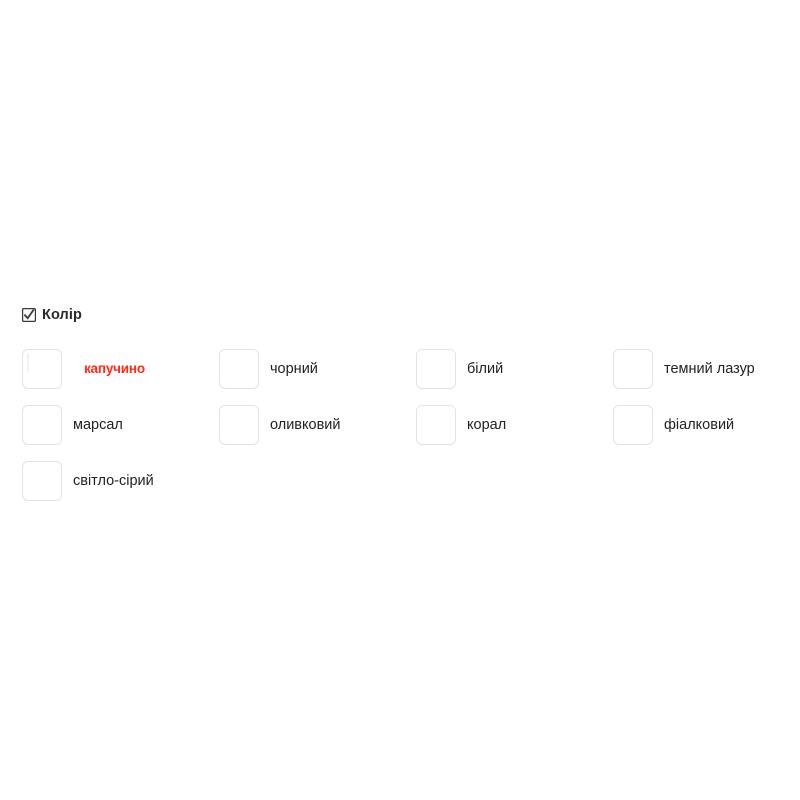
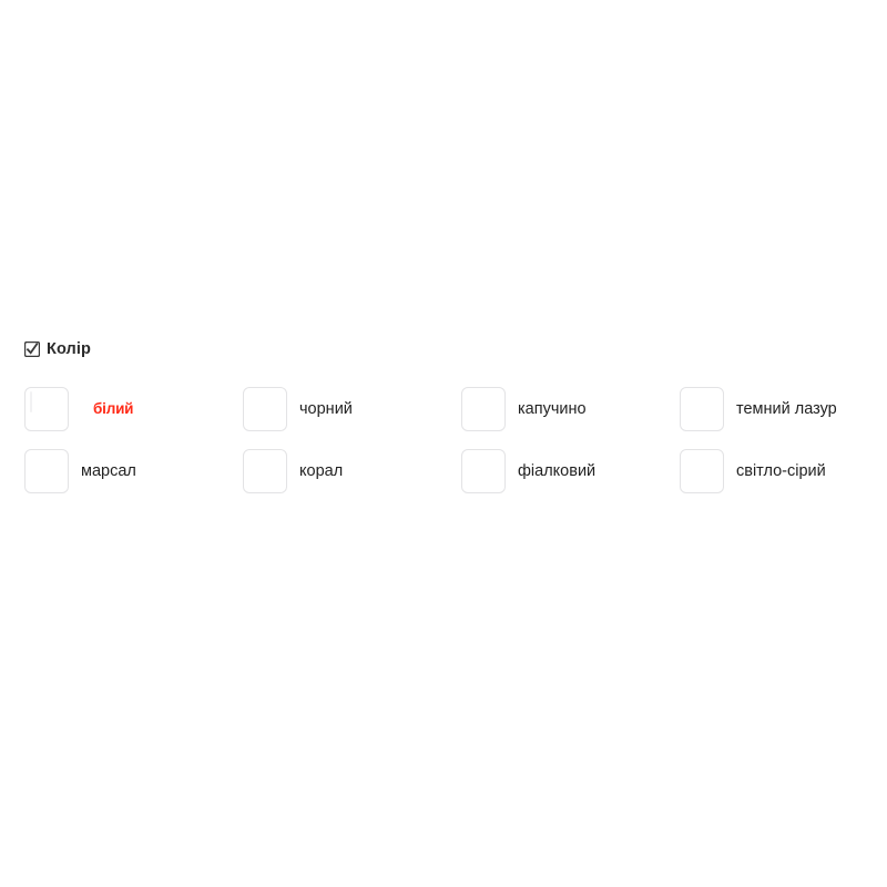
  Колір
- капучино
+ білий
  чорний
- білий
+ капучино
  темний лазур
  марсал
- оливковий
  корал
  фіалковий
  світло-сірий
